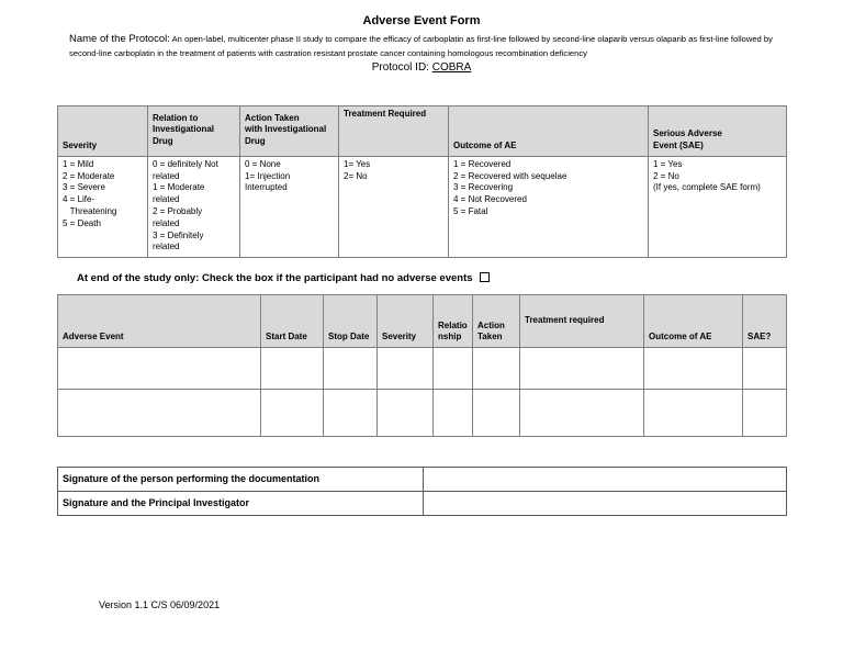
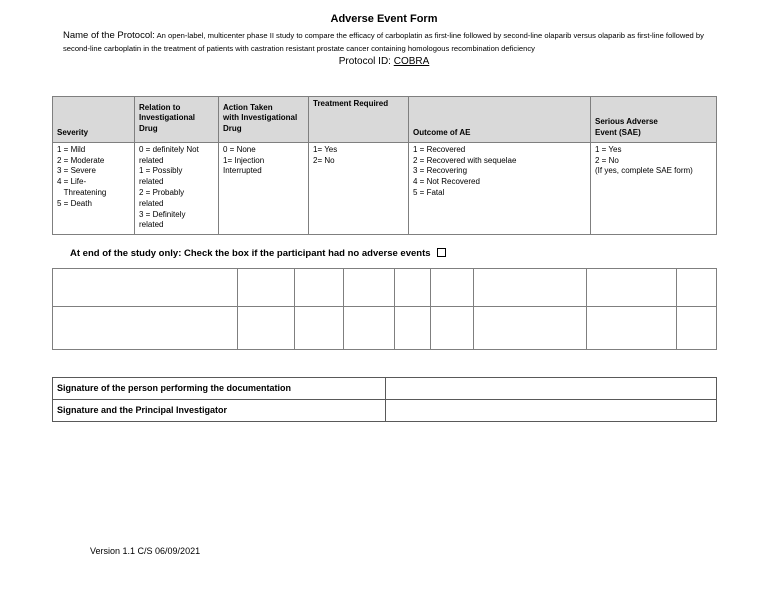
  Adverse Event Form
  Name of the Protocol: An open-label, multicenter phase II study to compare the efficacy of carboplatin as first-line followed by second-line olaparib versus olaparib as first-line followed by second-line carboplatin in the treatment of patients with castration resistant prostate cancer containing homologous recombination deficiency
  Protocol ID: COBRA
  Severity	Relation to Investigational Drug	Action Taken with Investigational Drug	Treatment Required	Outcome of AE	Serious Adverse Event (SAE)
- 1 = Mild 2 = Moderate 3 = Severe 4 = Life- Threatening 5 = Death	0 = definitely Not related 1 = Moderate related 2 = Probably related 3 = Definitely related	0 = None 1= Injection Interrupted	1= Yes 2= No	1 = Recovered 2 = Recovered with sequelae 3 = Recovering 4 = Not Recovered 5 = Fatal	1 = Yes 2 = No (If yes, complete SAE form)
+ 1 = Mild 2 = Moderate 3 = Severe 4 = Life- Threatening 5 = Death	0 = definitely Not related 1 = Possibly related 2 = Probably related 3 = Definitely related	0 = None 1= Injection Interrupted	1= Yes 2= No	1 = Recovered 2 = Recovered with sequelae 3 = Recovering 4 = Not Recovered 5 = Fatal	1 = Yes 2 = No (If yes, complete SAE form)
  At end of the study only: Check the box if the participant had no adverse events
- Adverse Event	Start Date	Stop Date	Severity	Relatio nship	Action Taken	Treatment required	Outcome of AE	SAE?
  Signature of the person performing the documentation
  Signature and the Principal Investigator
  Version 1.1 C/S 06/09/2021
